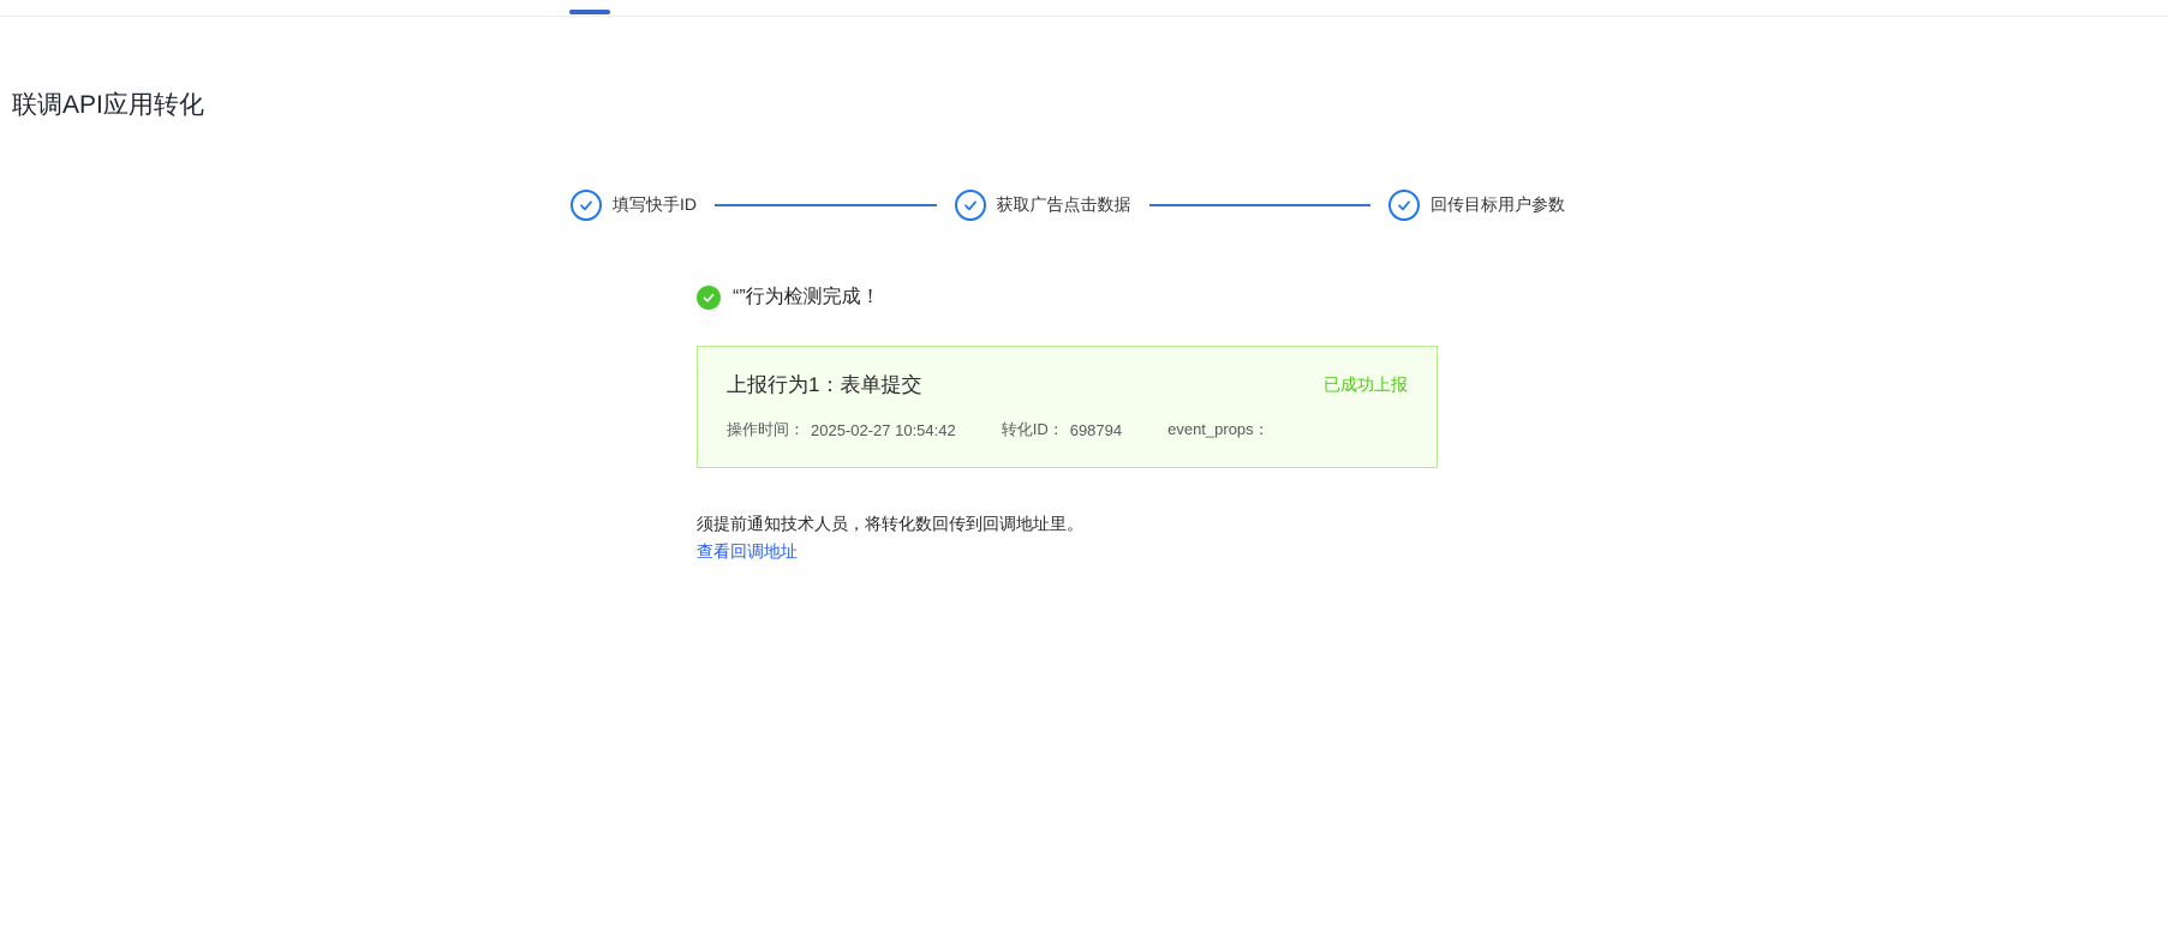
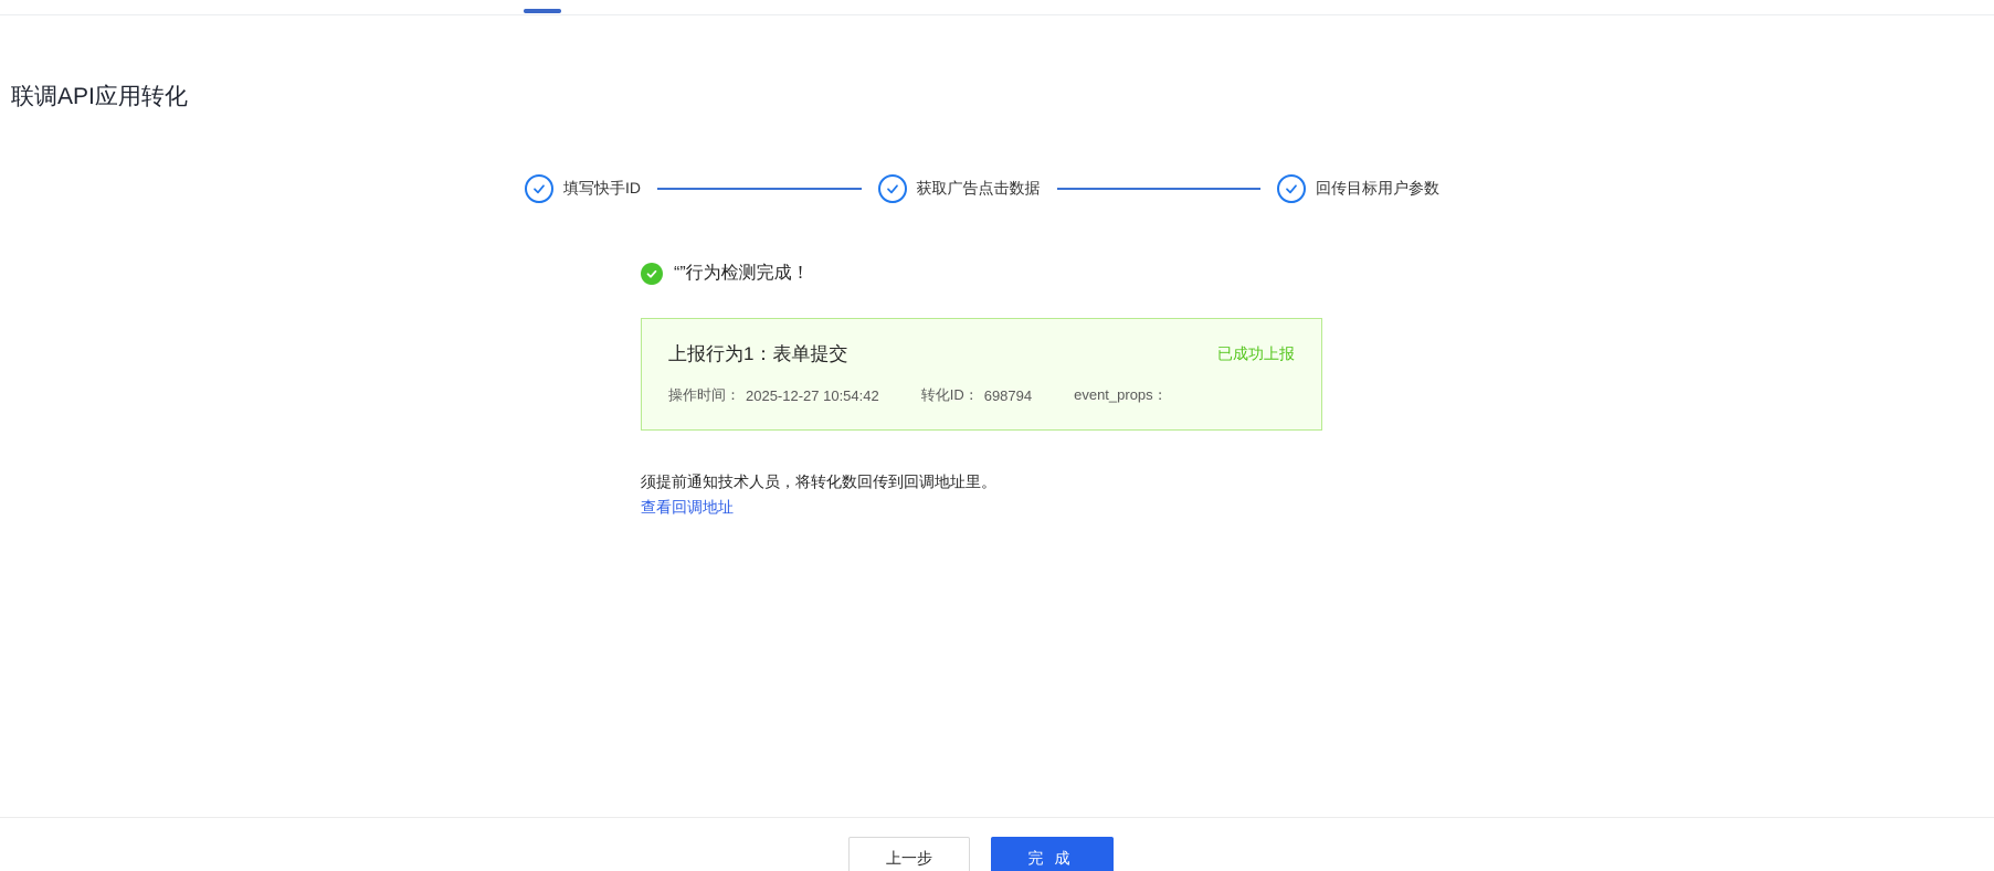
  联调API应用转化
  填写快手ID
  获取广告点击数据
  回传目标用户参数
  “”行为检测完成！
  上报行为1：表单提交
  已成功上报
  操作时间：
- 2025-02-27 10:54:42
+ 2025-12-27 10:54:42
  转化ID：
  698794
  event_props：
  须提前通知技术人员，将转化数回传到回调地址里。
  查看回调地址
+ 上一步
+ 完成
